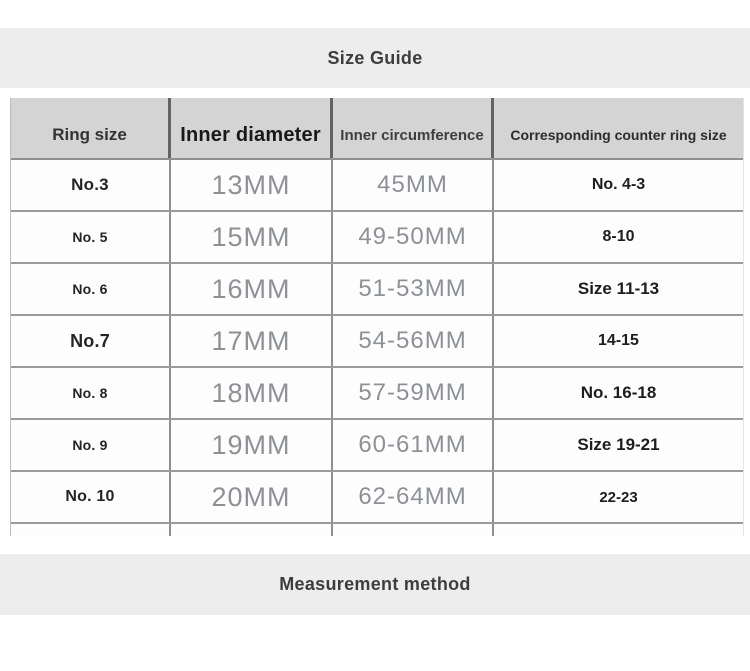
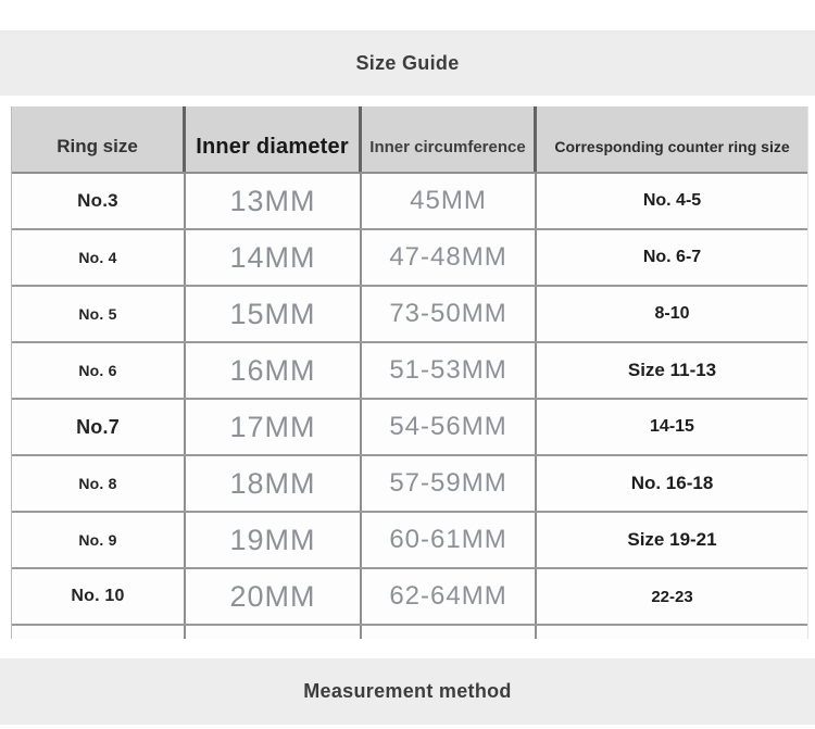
  Size Guide
  Ring size
  Inner diameter
  Inner circumference
  Corresponding counter ring size
  No.3
  13MM
  45MM
- No. 4-3
+ No. 4-5
+ No. 4
+ 14MM
+ 47-48MM
+ No. 6-7
  No. 5
  15MM
- 49-50MM
+ 73-50MM
  8-10
  No. 6
  16MM
  51-53MM
  Size 11-13
  No.7
  17MM
  54-56MM
  14-15
  No. 8
  18MM
  57-59MM
  No. 16-18
  No. 9
  19MM
  60-61MM
  Size 19-21
  No. 10
  20MM
  62-64MM
  22-23
  Measurement method
